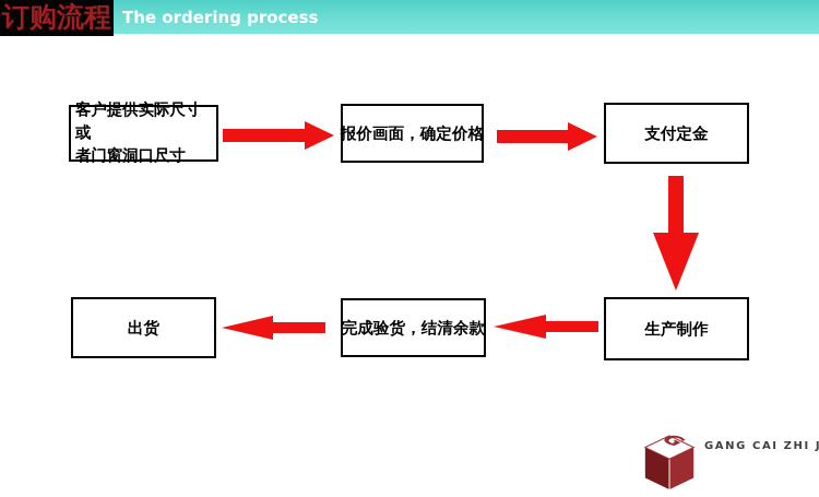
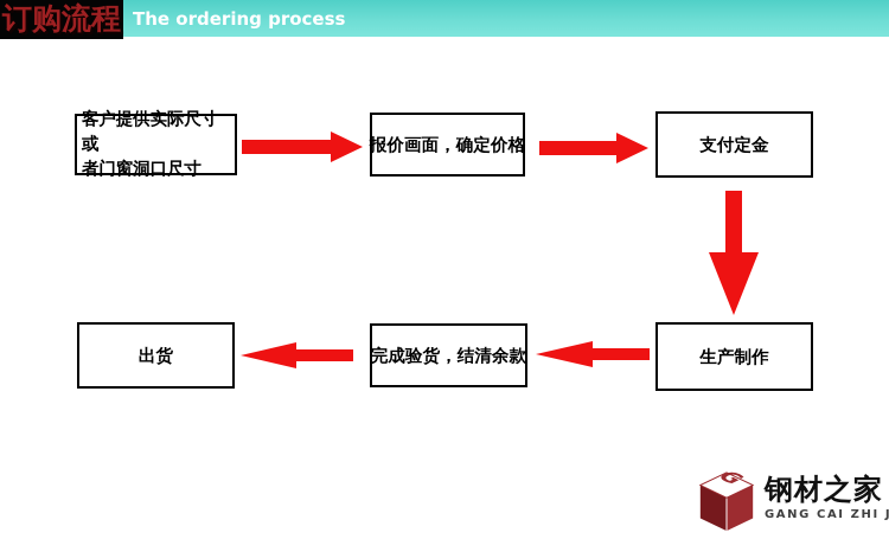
  订购流程
  The ordering process
  客户提供实际尺寸或
  者门窗洞口尺寸
  报价画面，确定价格
  支付定金
  生产制作
  完成验货，结清余款
  出货
+ 钢材之家
  GANG CAI ZHI
